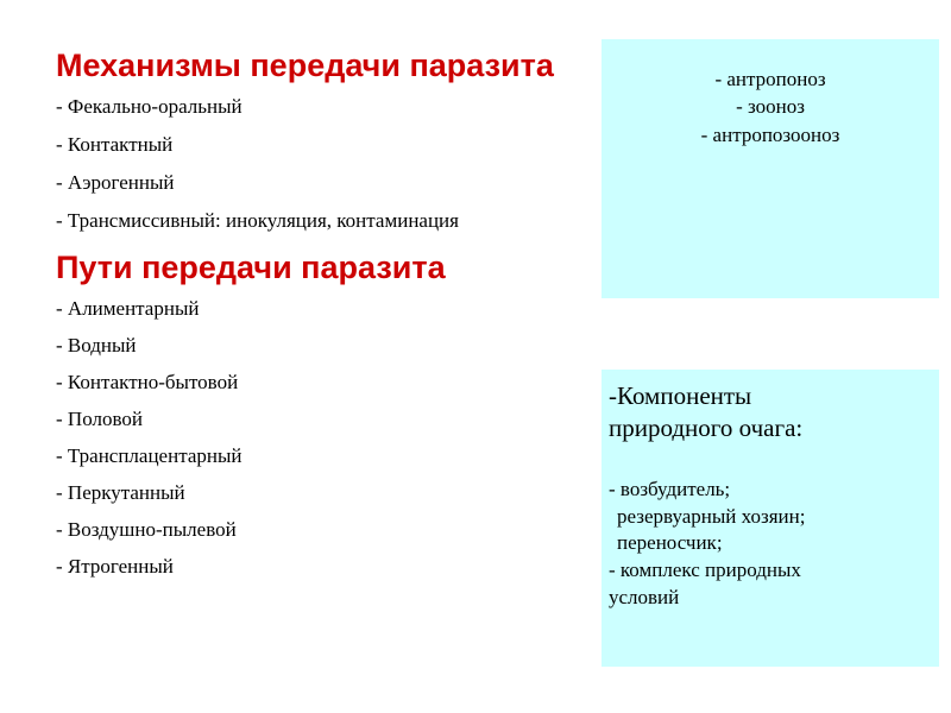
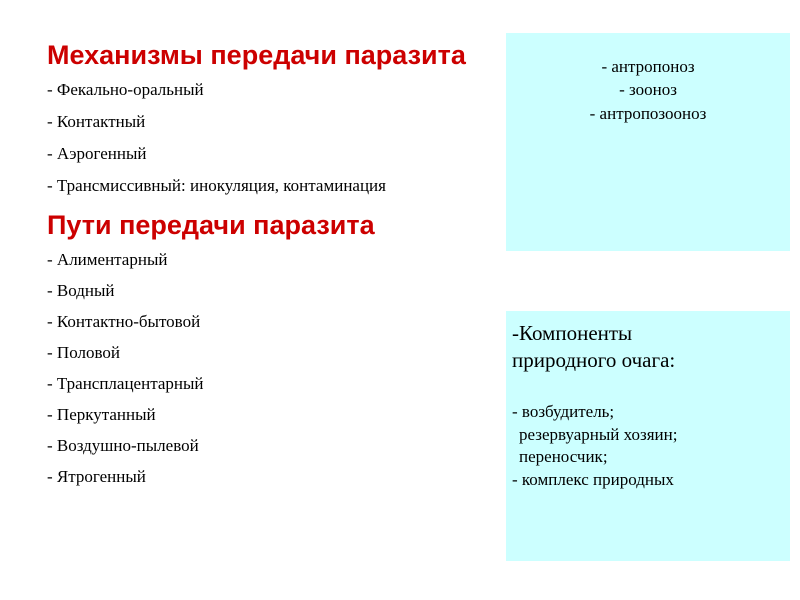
  Механизмы передачи паразита
  - Фекально-оральный
  - Контактный
  - Аэрогенный
  - Трансмиссивный: инокуляция, контаминация
  Пути передачи паразита
  - Алиментарный
  - Водный
  - Контактно-бытовой
  - Половой
  - Трансплацентарный
  - Перкутанный
  - Воздушно-пылевой
  - Ятрогенный
  - антропоноз
  - зооноз
  - антропозооноз
  -Компоненты
  природного очага:
  - возбудитель;
  резервуарный хозяин;
  переносчик;
  - комплекс природных
- условий
